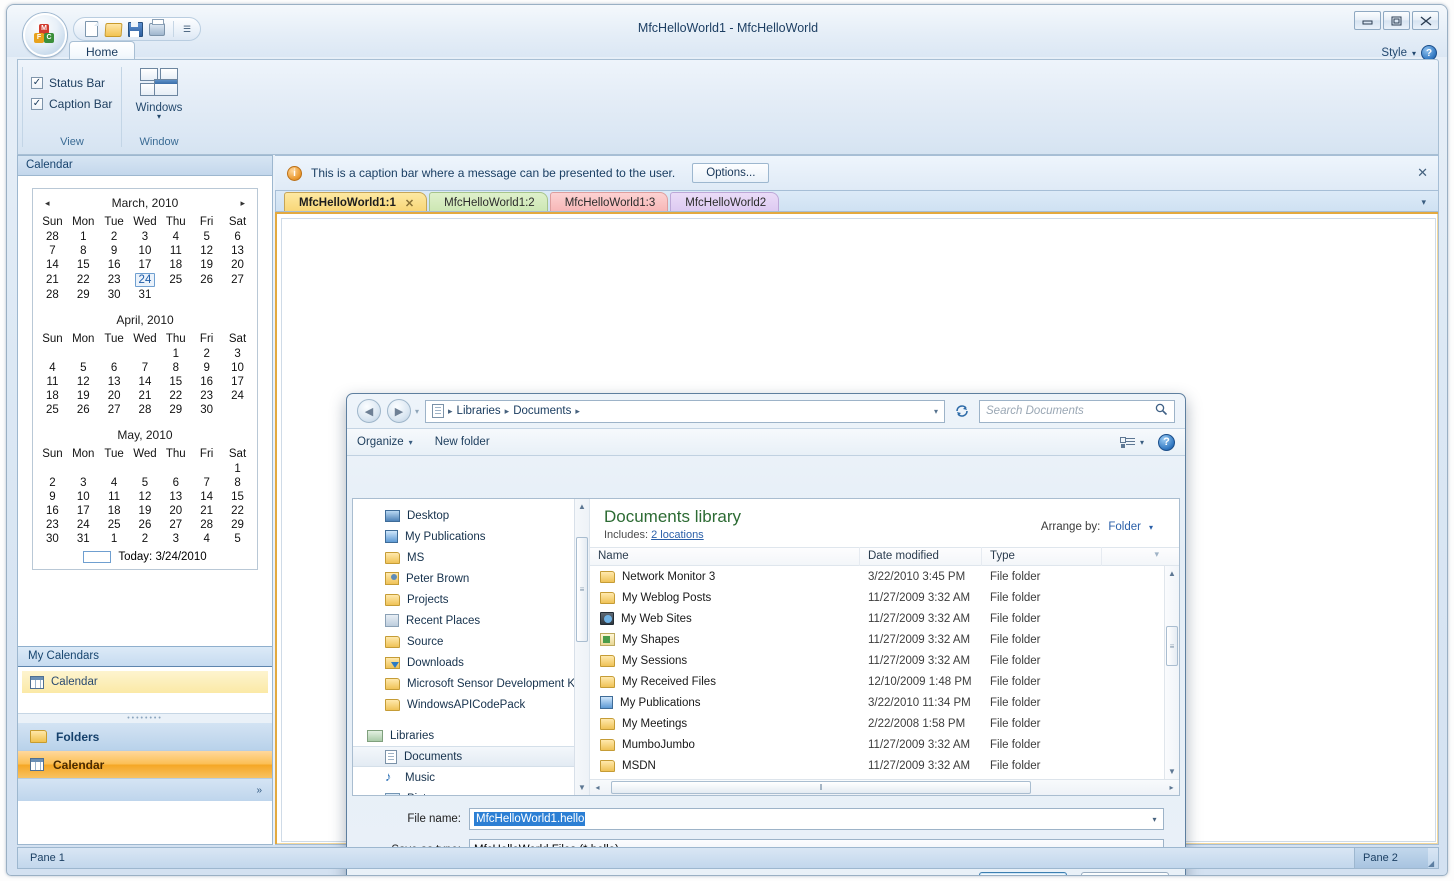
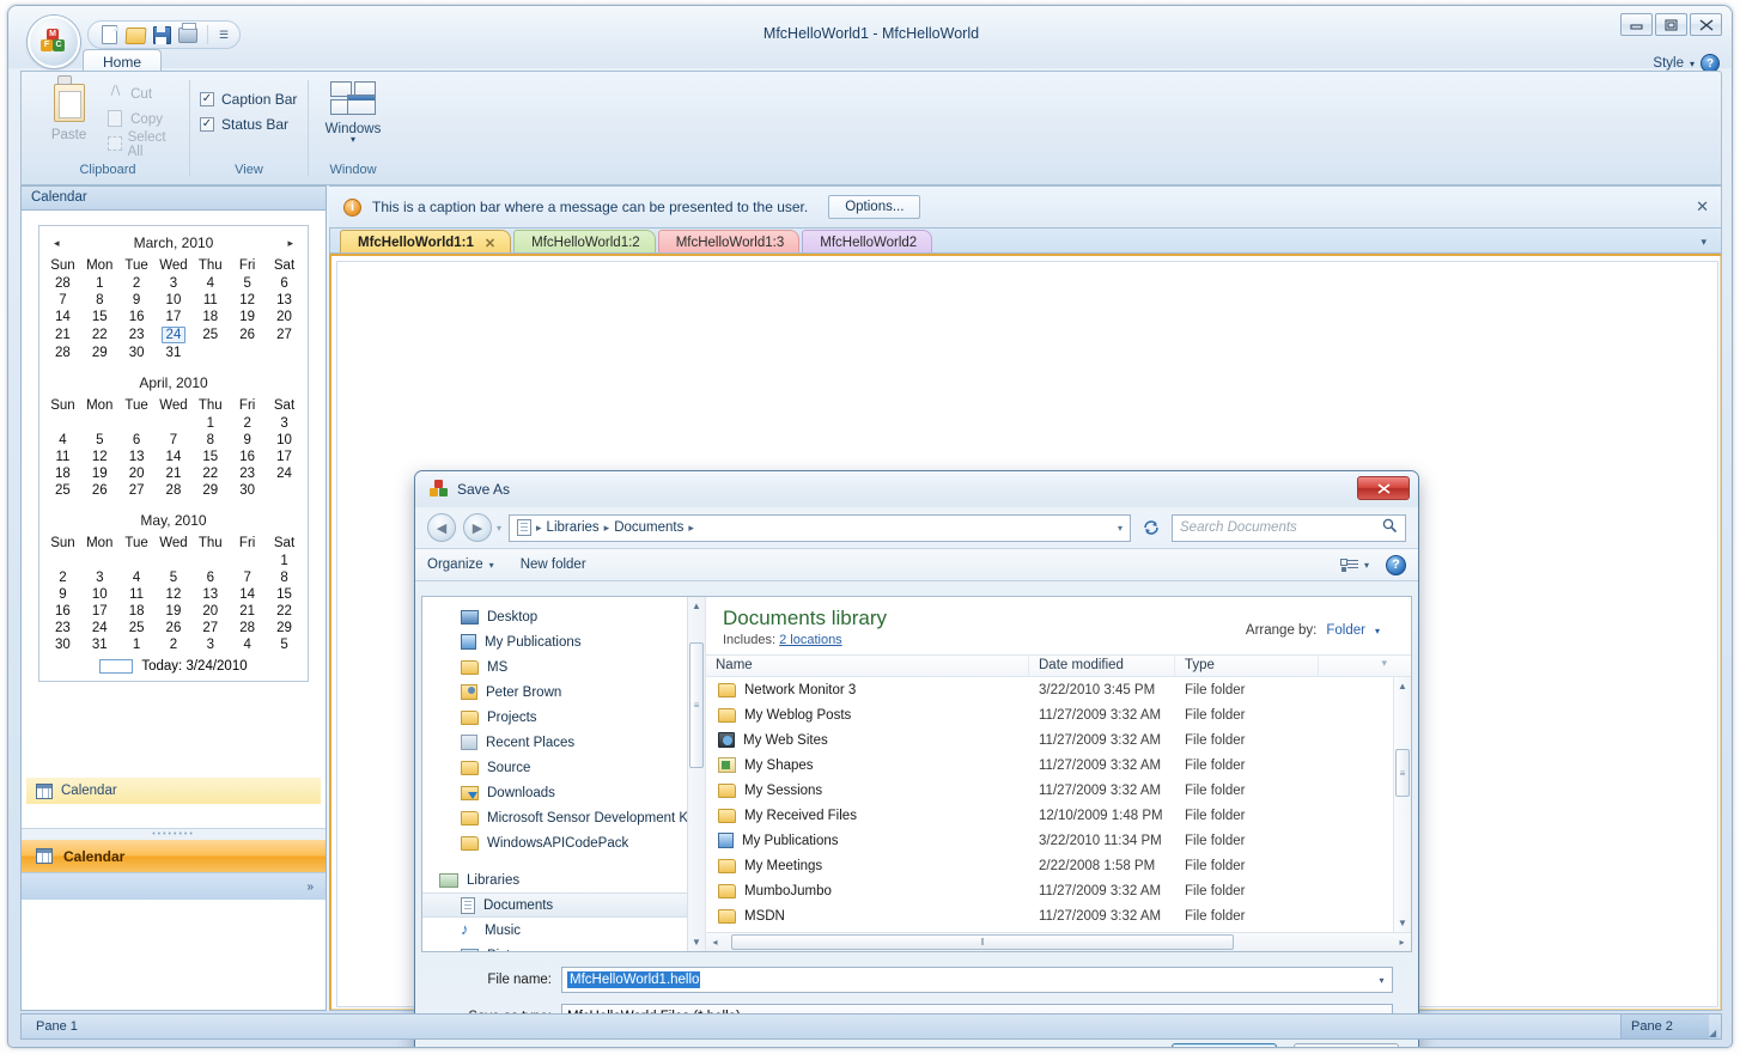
  MfcHelloWorld1 - MfcHelloWorld
  ☰
  Style
  ▾
  ?
  Home
+ Paste
+ Cut
+ Copy
+ Select All
+ Clipboard
  ✓
- Status Bar
+ Caption Bar
  ✓
- Caption Bar
+ Status Bar
  View
  Windows
  ▾
  Window
  Calendar
  ◂
  March, 2010
  ▸
  Sun	Mon	Tue	Wed	Thu	Fri	Sat
  28	1	2	3	4	5	6
  7	8	9	10	11	12	13
  14	15	16	17	18	19	20
  21	22	23	24	25	26	27
  28	29	30	31
  April, 2010
  Sun	Mon	Tue	Wed	Thu	Fri	Sat
  				1	2	3
  4	5	6	7	8	9	10
  11	12	13	14	15	16	17
  18	19	20	21	22	23	24
  25	26	27	28	29	30
  May, 2010
  Sun	Mon	Tue	Wed	Thu	Fri	Sat
  						1
  2	3	4	5	6	7	8
  9	10	11	12	13	14	15
  16	17	18	19	20	21	22
  23	24	25	26	27	28	29
  30	31	1	2	3	4	5
  Today: 3/24/2010
- My Calendars
  Calendar
- Folders
  Calendar
  »
  i
  This is a caption bar where a message can be presented to the user.
  Options...
  ✕
  MfcHelloWorld1:1
  ✕
  MfcHelloWorld1:2
  MfcHelloWorld1:3
  MfcHelloWorld2
  ▾
+ Save As
  ◀
  ▶
  ▾
  ▸
  Libraries
  ▸
  Documents
  ▸
  ▾
  Search Documents
  Organize
  ▾
  New folder
  ▾
  ?
  Desktop
  My Publications
  MS
  Peter Brown
  Projects
  Recent Places
  Source
  Downloads
  Microsoft Sensor Development K
  WindowsAPICodePack
  Libraries
  Documents
  ♪
  Music
  ▲
  ≡
  ▼
  Documents library
  Includes: 2 locations
  Arrange by:
  Folder
  ▾
  Name
  Date modified
  Type
  ▾
  Network Monitor 3
  3/22/2010 3:45 PM
  File folder
  My Weblog Posts
  11/27/2009 3:32 AM
  File folder
  My Web Sites
  11/27/2009 3:32 AM
  File folder
  My Shapes
  11/27/2009 3:32 AM
  File folder
  My Sessions
  11/27/2009 3:32 AM
  File folder
  My Received Files
  12/10/2009 1:48 PM
  File folder
  My Publications
  3/22/2010 11:34 PM
  File folder
  My Meetings
  2/22/2008 1:58 PM
  File folder
  MumboJumbo
  11/27/2009 3:32 AM
  File folder
  MSDN
  11/27/2009 3:32 AM
  File folder
  ▲
  ≡
  ▼
  ◂
  ‖
  ▸
  File name:
  MfcHelloWorld1.hello
  ▾
  Pane 1
  Pane 2
  ◢
